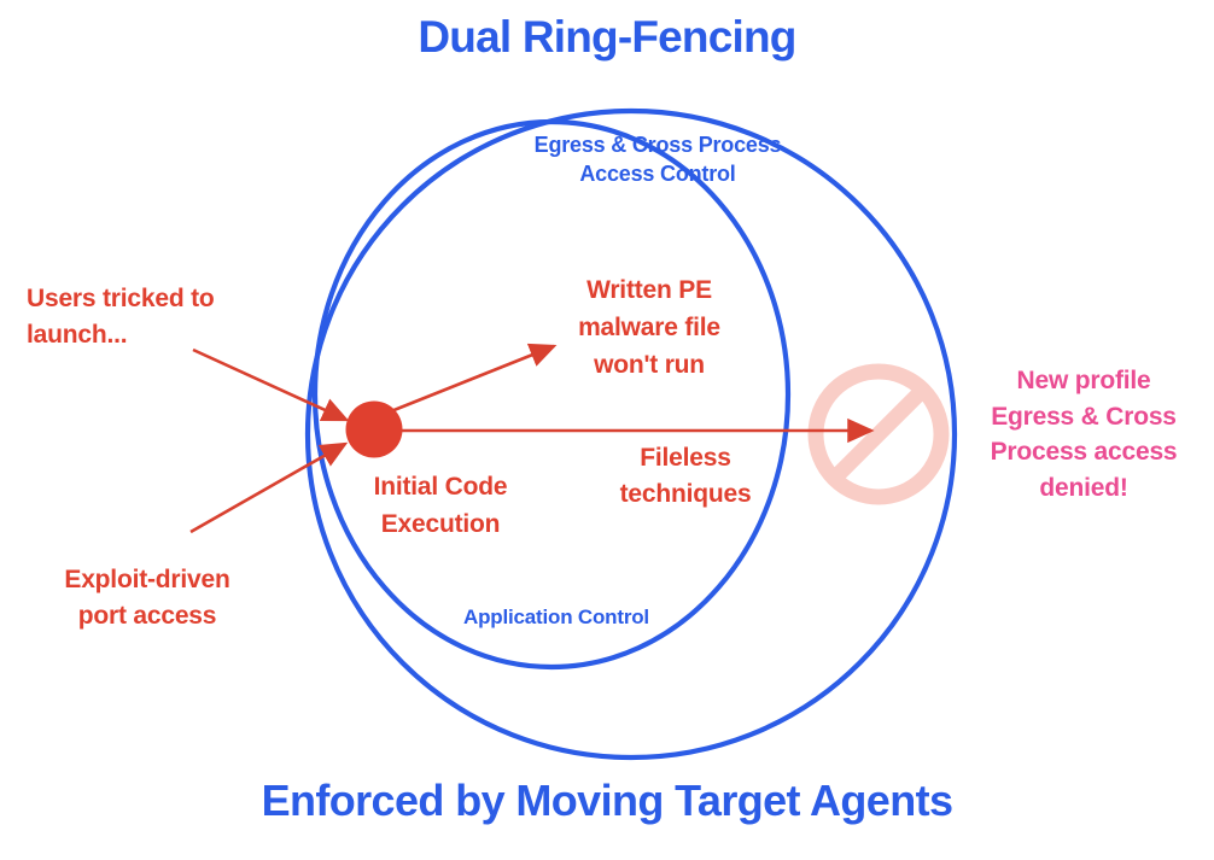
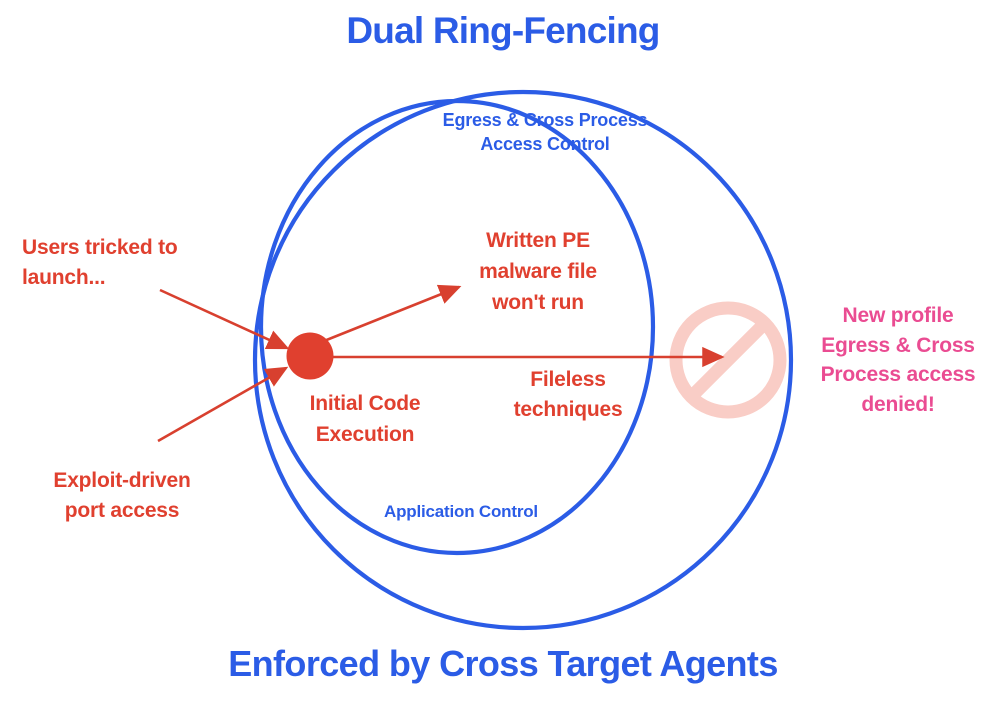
  Dual Ring-Fencing
  Egress & Cross Process
  Access Control
  Application Control
  New profile
  Egress & Cross
  Process access
  denied!
  Users tricked to
  launch...
  Exploit-driven
  port access
  Written PE
  malware file
  won't run
  Fileless
  techniques
  Initial Code
  Execution
- Enforced by Moving Target Agents
+ Enforced by Cross Target Agents
